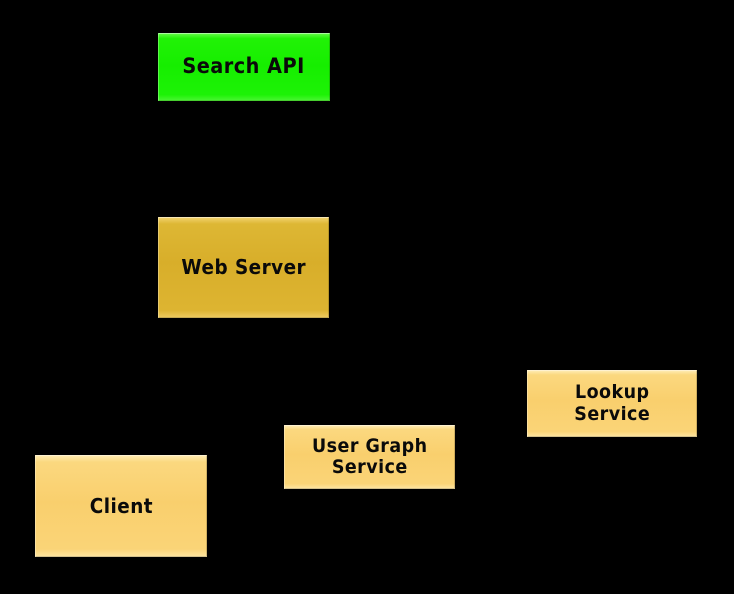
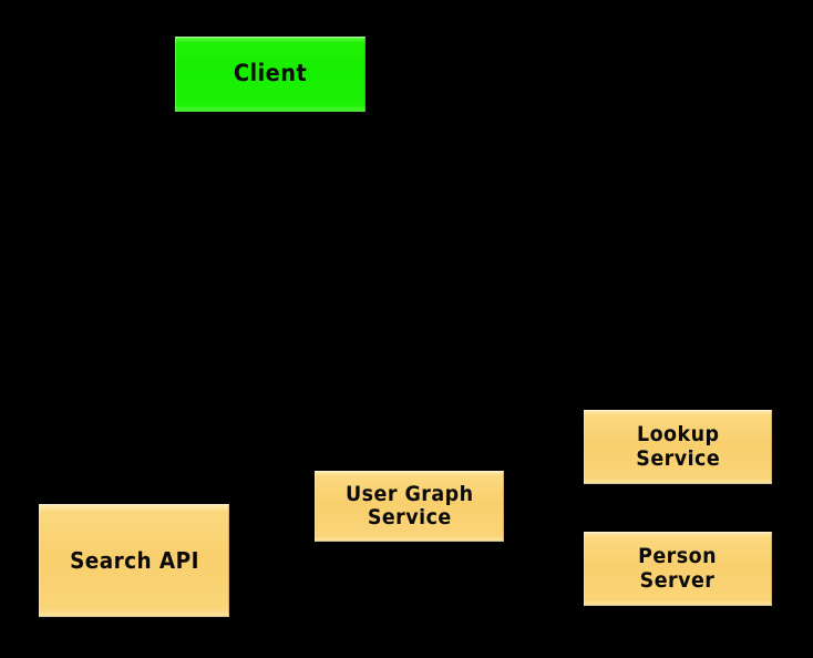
- Search API
+ Client
- Web Server
  Lookup
  Service
  User Graph
  Service
+ Person
+ Server
- Client
+ Search API
